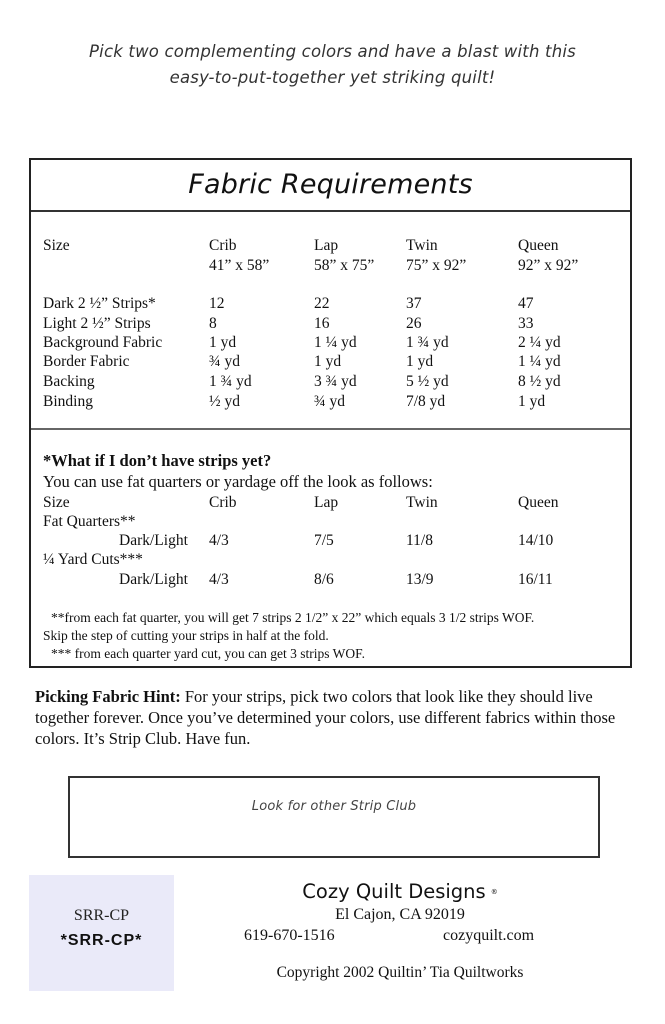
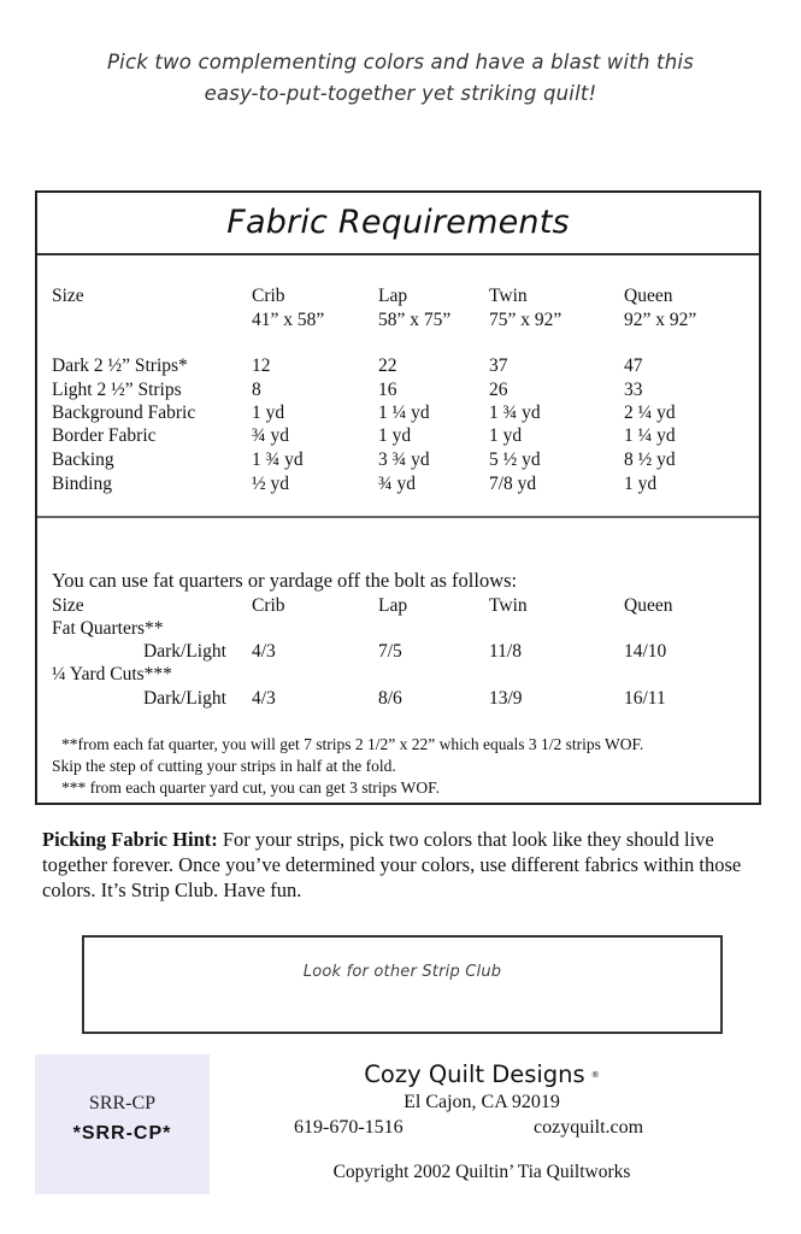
  Pick two complementing colors and have a blast with this
  easy-to-put-together yet striking quilt!
  Fabric Requirements
  Size
  Crib
  Lap
  Twin
  Queen
  41” x 58”
  58” x 75”
  75” x 92”
  92” x 92”
  Dark 2 ½” Strips*
  12
  22
  37
  47
  Light 2 ½” Strips
  8
  16
  26
  33
  Background Fabric
  1 yd
  1 ¼ yd
  1 ¾ yd
  2 ¼ yd
  Border Fabric
  ¾ yd
  1 yd
  1 yd
  1 ¼ yd
  Backing
  1 ¾ yd
  3 ¾ yd
  5 ½ yd
  8 ½ yd
  Binding
  ½ yd
  ¾ yd
  7/8 yd
  1 yd
- *What if I don’t have strips yet?
- You can use fat quarters or yardage off the look as follows:
+ You can use fat quarters or yardage off the bolt as follows:
  Size
  Crib
  Lap
  Twin
  Queen
  Fat Quarters**
  Dark/Light
  4/3
  7/5
  11/8
  14/10
  ¼ Yard Cuts***
  Dark/Light
  4/3
  8/6
  13/9
  16/11
  **from each fat quarter, you will get 7 strips 2 1/2” x 22” which equals 3 1/2 strips WOF.
  Skip the step of cutting your strips in half at the fold.
  *** from each quarter yard cut, you can get 3 strips WOF.
  Picking Fabric Hint: For your strips, pick two colors that look like they should live together forever. Once you’ve determined your colors, use different fabrics within those colors. It’s Strip Club. Have fun.
  Look for other Strip Club
  SRR-CP
  *SRR-CP*
  Cozy Quilt Designs ®
  El Cajon, CA 92019
  619-670-1516
  cozyquilt.com
  Copyright 2002 Quiltin’ Tia Quiltworks
